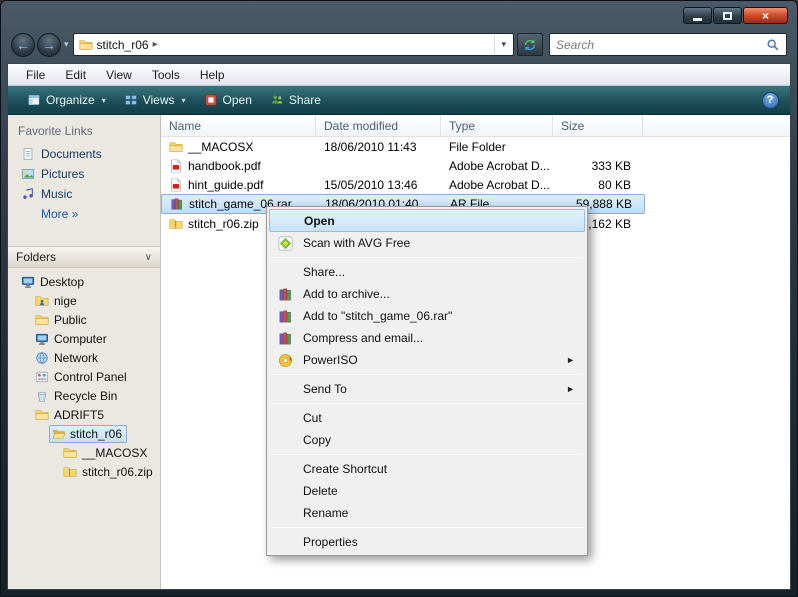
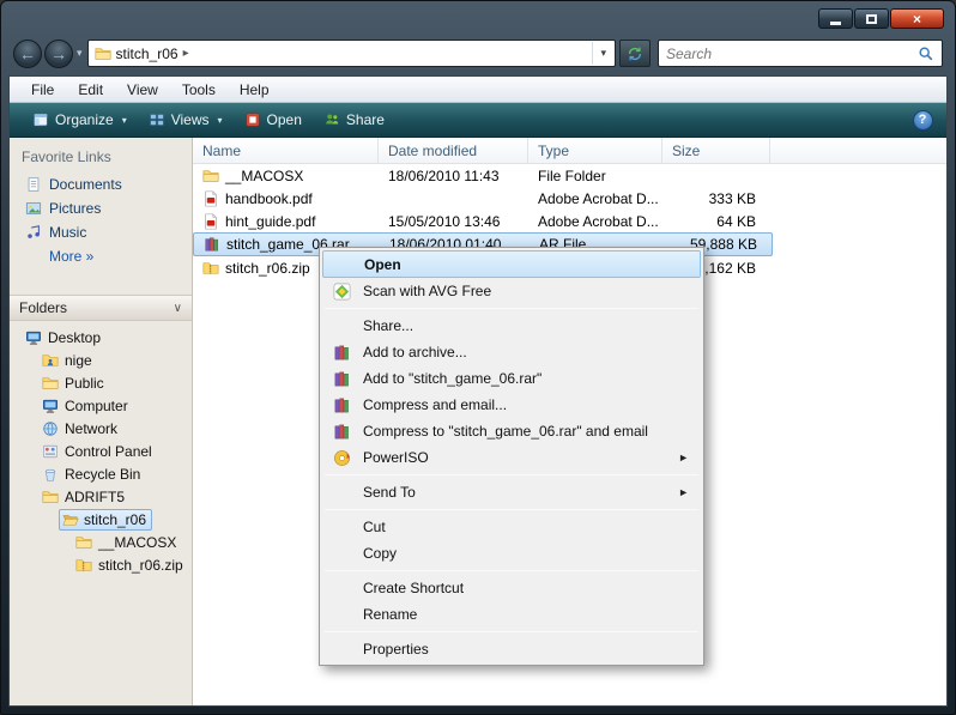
  ×
  ←
  →
  ▾
  stitch_r06
  ▸
  ▾
  Search
  File
  Edit
  View
  Tools
  Help
  Organize
  ▾
  Views
  ▾
  Open
  Share
  ?
  Favorite Links
  Documents
  Pictures
  Music
  More »
  Folders
  ∨
  Desktop
  nige
  Public
  Computer
  Network
  Control Panel
  Recycle Bin
  ADRIFT5
  stitch_r06
  __MACOSX
  stitch_r06.zip
  Name
  Date modified
  Type
  Size
  __MACOSX
  18/06/2010 11:43
  File Folder
  handbook.pdf
  Adobe Acrobat D...
  333 KB
  hint_guide.pdf
  15/05/2010 13:46
  Adobe Acrobat D...
- 80 KB
+ 64 KB
  stitch_game_06.rar
  18/06/2010 01:40
  AR File
  59,888 KB
  stitch_r06.zip
  ,162 KB
  Open
  Scan with AVG Free
  Share...
  Add to archive...
  Add to "stitch_game_06.rar"
  Compress and email...
+ Compress to "stitch_game_06.rar" and email
  PowerISO
  ►
  Send To
  ►
  Cut
  Copy
  Create Shortcut
- Delete
  Rename
  Properties
